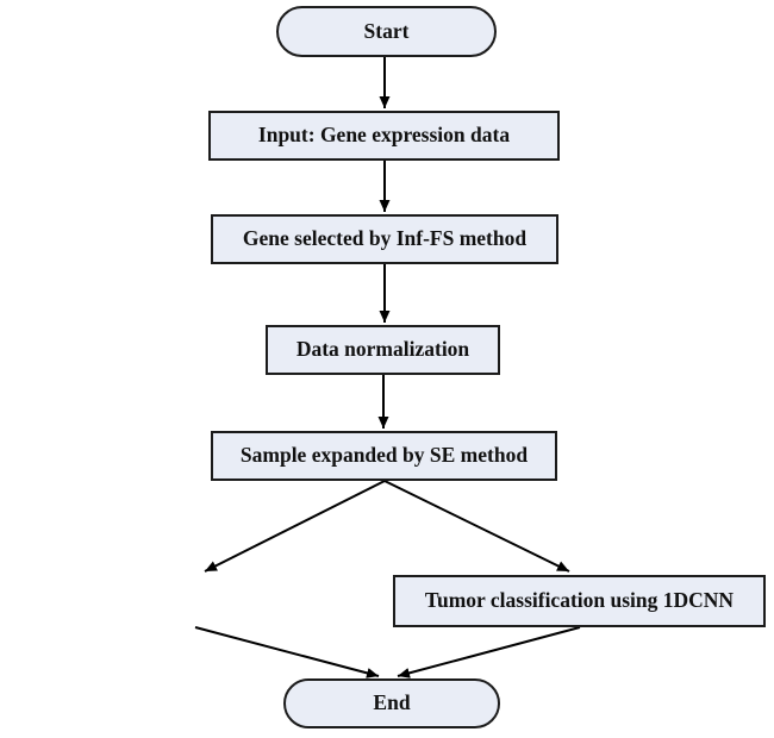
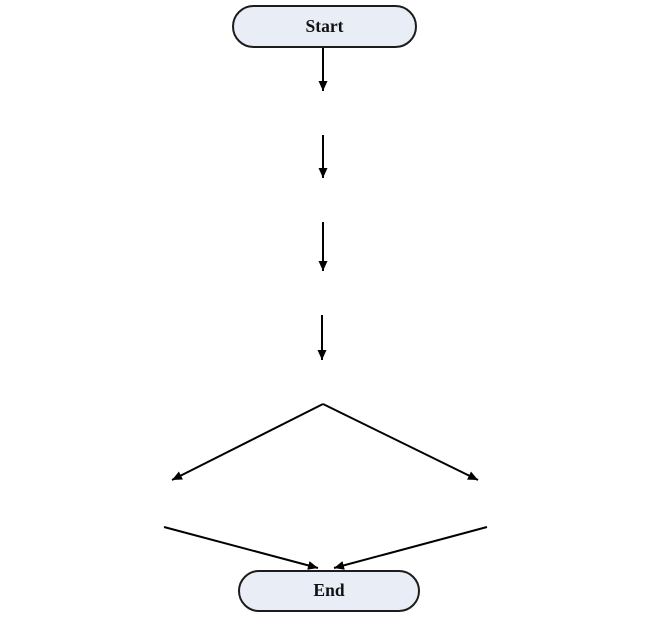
  Start
- Input: Gene expression data
- Gene selected by Inf-FS method
- Data normalization
- Sample expanded by SE method
- Tumor classification using 1DCNN
  End
